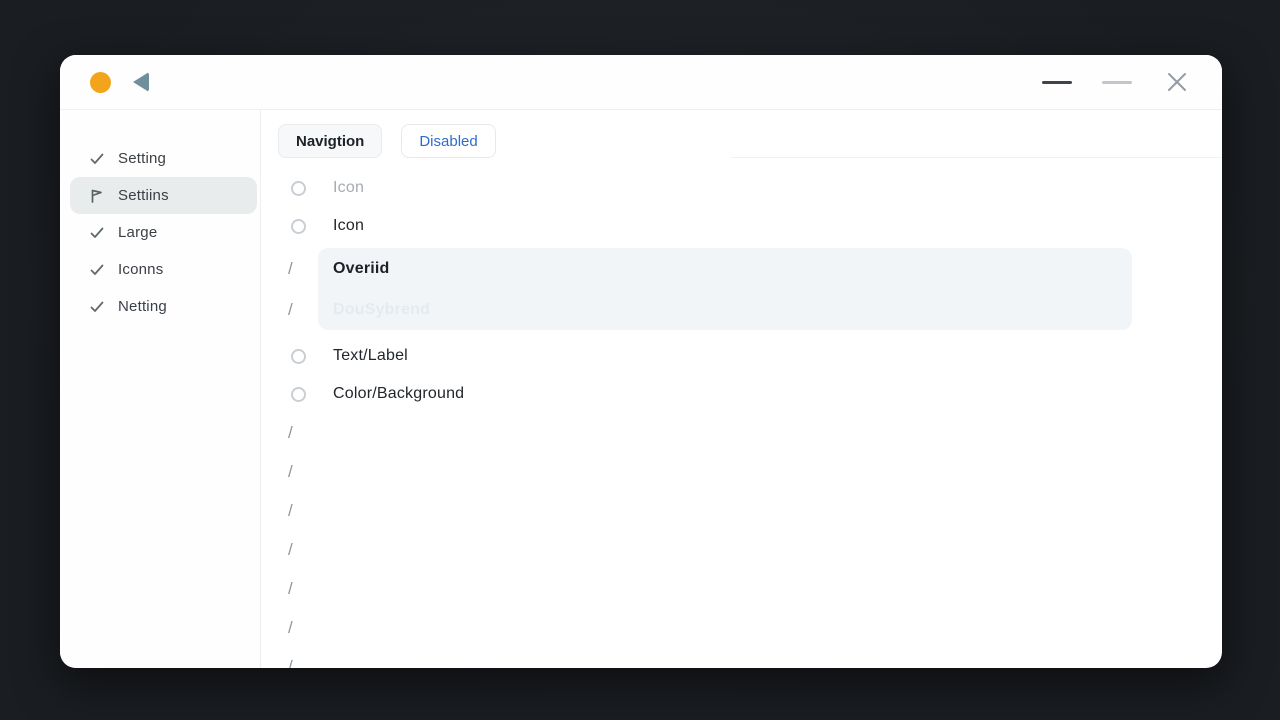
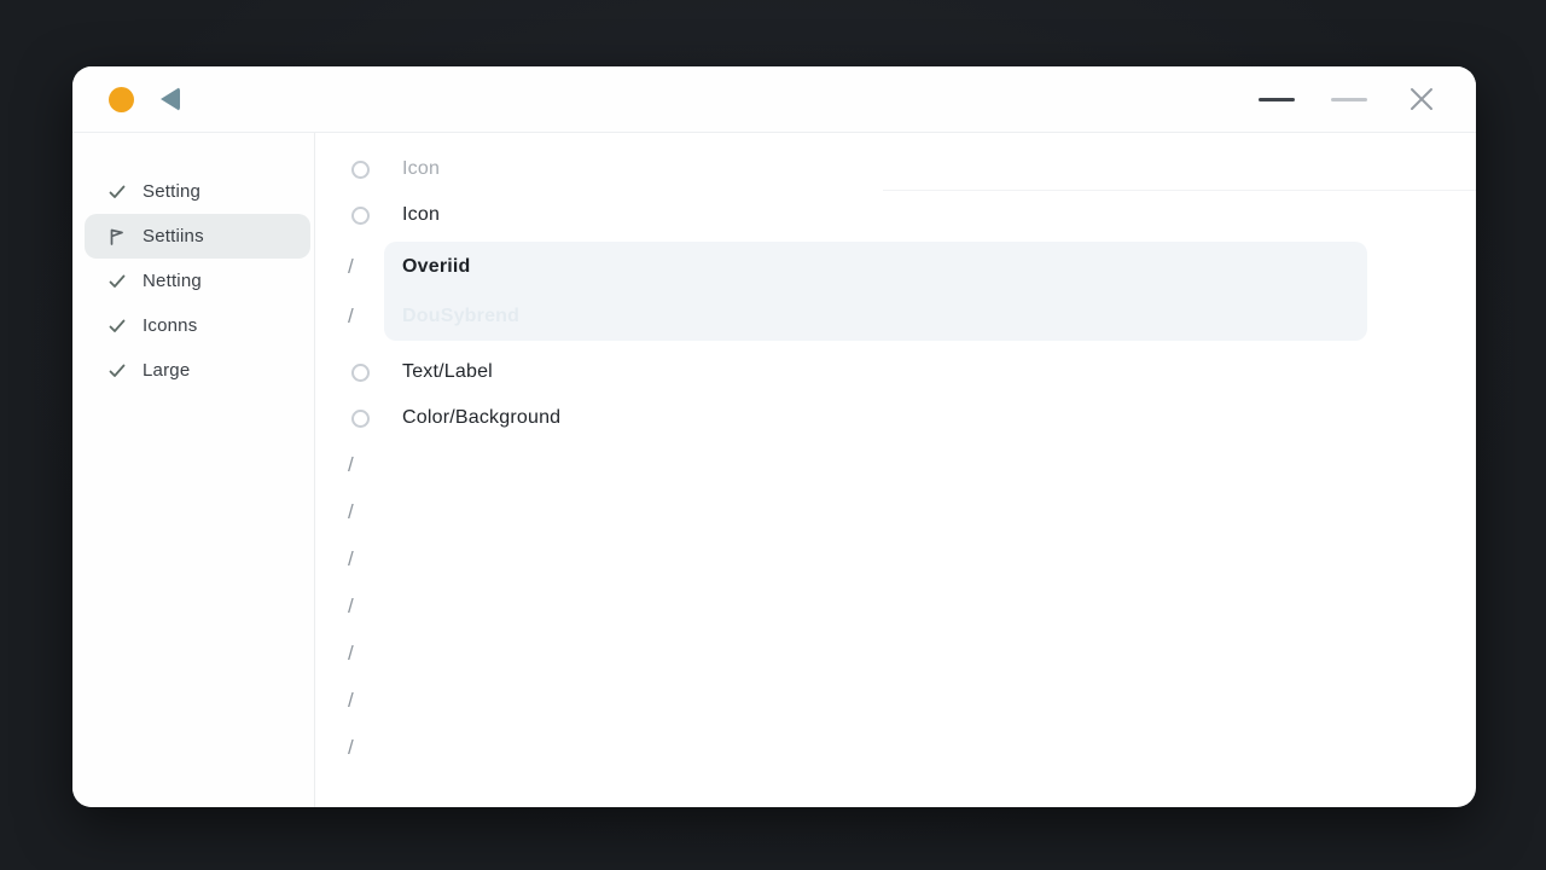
  Setting
  Settiins
- Large
+ Netting
  Iconns
- Netting
+ Large
- Navigtion
- Disabled
  Icon
  Icon
  /
  Overiid
  /
  Text/Label
  Color/Background
  /
  /
  /
  /
  /
  /
  /
